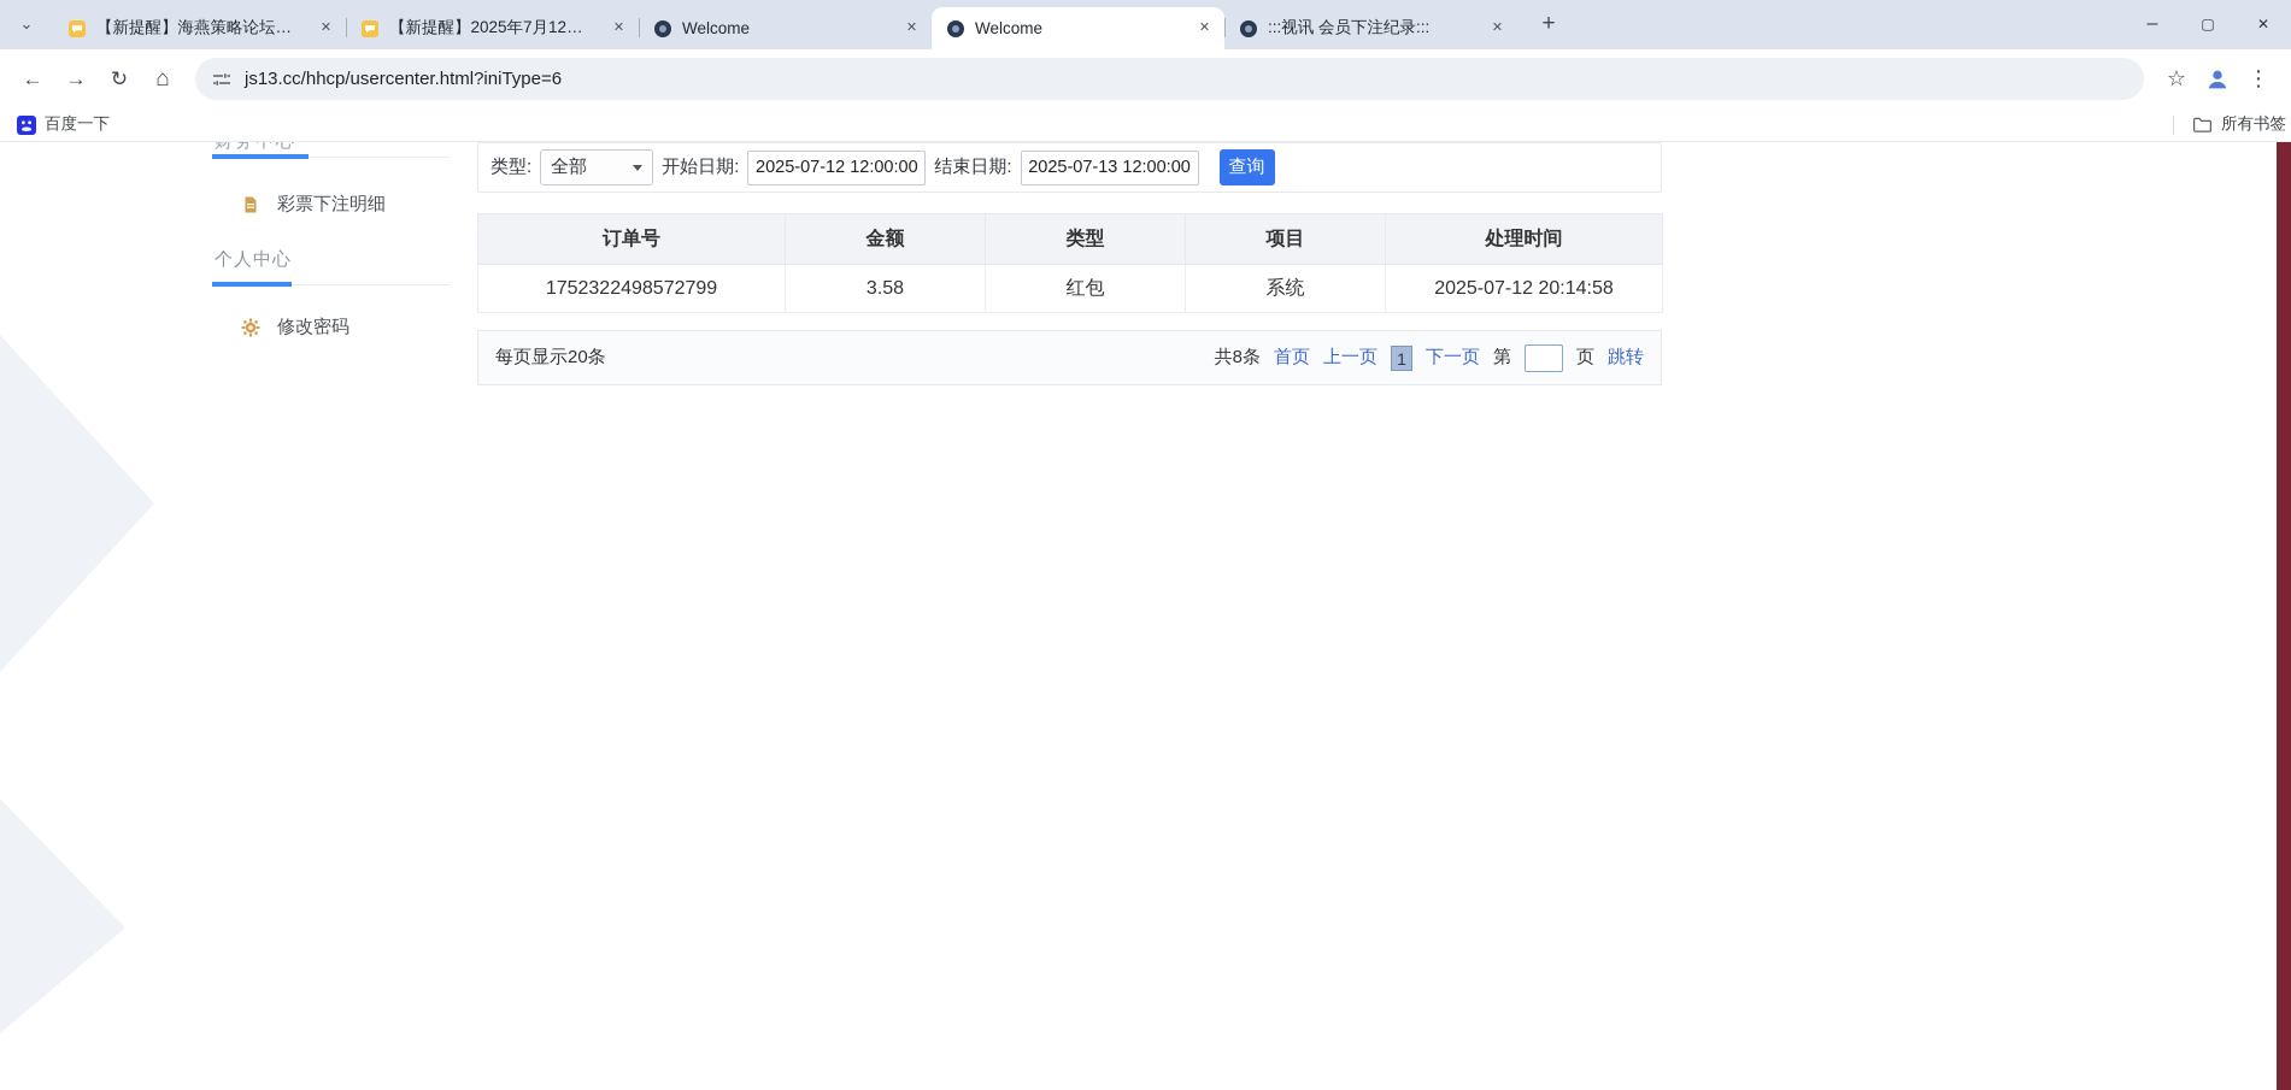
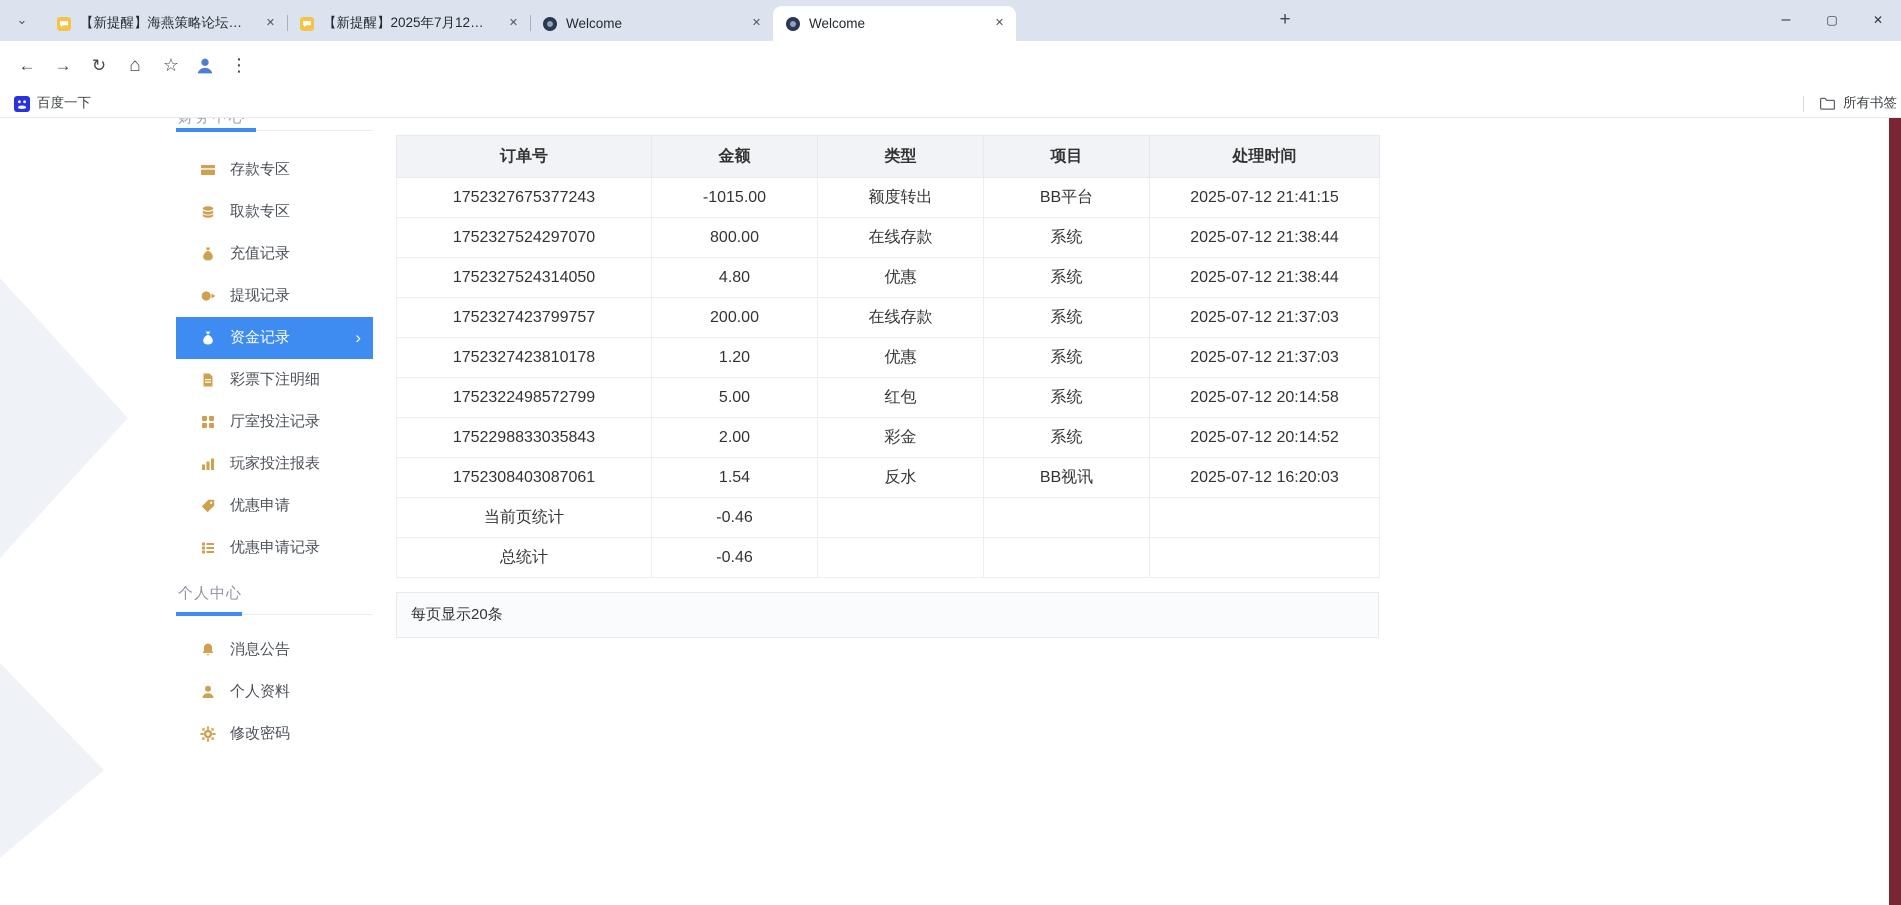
  【新提醒】海燕策略论坛综合
  【新提醒】2025年7月12日【
  Welcome
  Welcome
- :::视讯 会员下注纪录:::
- js13.cc/hhcp/usercenter.html?iniType=6
  百度一下
  所有书签
  财务中心
+ 存款专区
+ 取款专区
+ 充值记录
+ 提现记录
+ 资金记录
  彩票下注明细
+ 厅室投注记录
+ 玩家投注报表
+ 优惠申请
+ 优惠申请记录
  个人中心
+ 消息公告
+ 个人资料
  修改密码
- 类型:
- 全部
- 开始日期:
- 2025-07-12 12:00:00
- 结束日期:
- 2025-07-13 12:00:00
- 查询
  订单号	金额	类型	项目	处理时间
+ 1752327675377243	-1015.00	额度转出	BB平台	2025-07-12 21:41:15
+ 1752327524297070	800.00	在线存款	系统	2025-07-12 21:38:44
+ 1752327524314050	4.80	优惠	系统	2025-07-12 21:38:44
+ 1752327423799757	200.00	在线存款	系统	2025-07-12 21:37:03
+ 1752327423810178	1.20	优惠	系统	2025-07-12 21:37:03
- 1752322498572799	3.58	红包	系统	2025-07-12 20:14:58
+ 1752322498572799	5.00	红包	系统	2025-07-12 20:14:58
+ 1752298833035843	2.00	彩金	系统	2025-07-12 20:14:52
+ 1752308403087061	1.54	反水	BB视讯	2025-07-12 16:20:03
+ 当前页统计	-0.46
+ 总统计	-0.46
  每页显示20条
- 共8条
- 首页
- 上一页
- 1
- 下一页
- 第
- 页
- 跳转
